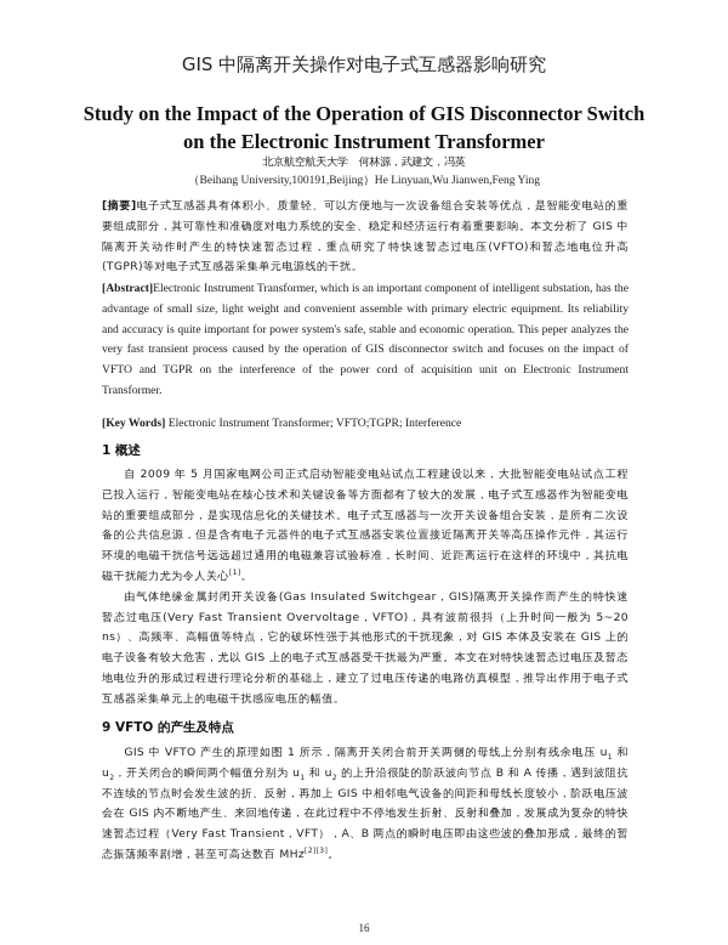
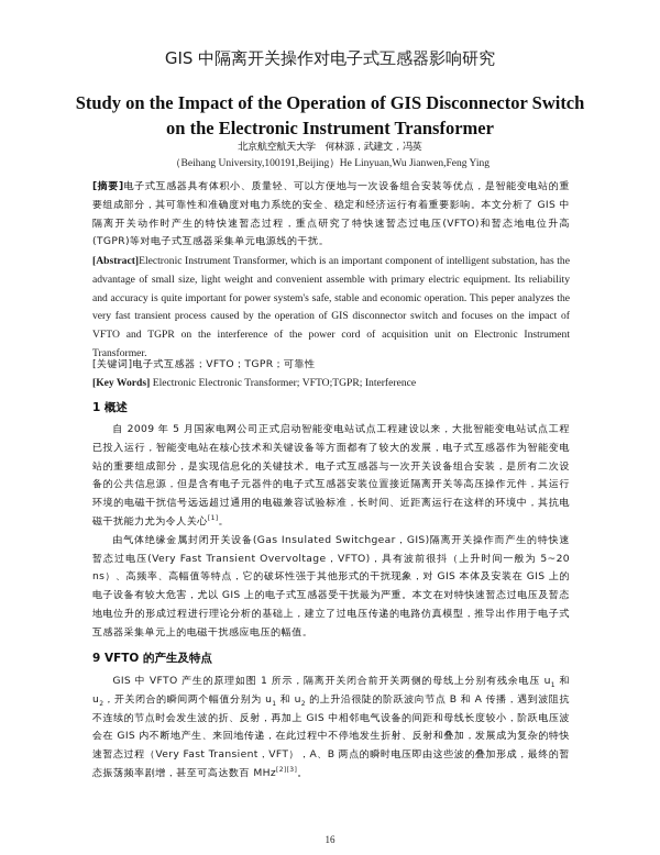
  GIS 中隔离开关操作对电子式互感器影响研究
  Study on the Impact of the Operation of GIS Disconnector Switch on the Electronic Instrument Transformer
  北京航空航天大学 何林源，武建文，冯英
  （Beihang University,100191,Beijing）He Linyuan,Wu Jianwen,Feng Ying
  [摘要]电子式互感器具有体积小、质量轻、可以方便地与一次设备组合安装等优点，是智能变电站的重要组成部分，其可靠性和准确度对电力系统的安全、稳定和经济运行有着重要影响。本文分析了 GIS 中隔离开关动作时产生的特快速暂态过程，重点研究了特快速暂态过电压(VFTO)和暂态地电位升高(TGPR)等对电子式互感器采集单元电源线的干扰。
  [Abstract]Electronic Instrument Transformer, which is an important component of intelligent substation, has the advantage of small size, light weight and convenient assemble with primary electric equipment. Its reliability and accuracy is quite important for power system's safe, stable and economic operation. This peper analyzes the very fast transient process caused by the operation of GIS disconnector switch and focuses on the impact of VFTO and TGPR on the interference of the power cord of acquisition unit on Electronic Instrument Transformer.
+ [关键词]电子式互感器；VFTO；TGPR；可靠性
- [Key Words] Electronic Instrument Transformer; VFTO;TGPR; Interference
+ [Key Words] Electronic Electronic Transformer; VFTO;TGPR; Interference
  1 概述
  自 2009 年 5 月国家电网公司正式启动智能变电站试点工程建设以来，大批智能变电站试点工程已投入运行，智能变电站在核心技术和关键设备等方面都有了较大的发展，电子式互感器作为智能变电站的重要组成部分，是实现信息化的关键技术。电子式互感器与一次开关设备组合安装，是所有二次设备的公共信息源，但是含有电子元器件的电子式互感器安装位置接近隔离开关等高压操作元件，其运行环境的电磁干扰信号远远超过通用的电磁兼容试验标准，长时间、近距离运行在这样的环境中，其抗电磁干扰能力尤为令人关心 。
  由气体绝缘金属封闭开关设备(Gas Insulated Switchgear，GIS)隔离开关操作而产生的特快速暂态过电压(Very Fast Transient Overvoltage，VFTO)，具有波前很抖（上升时间一般为 5~20 ns）、高频率、高幅值等特点，它的破坏性强于其他形式的干扰现象，对 GIS 本体及安装在 GIS 上的电子设备有较大危害，尤以 GIS 上的电子式互感器受干扰最为严重。本文在对特快速暂态过电压及暂态地电位升的形成过程进行理论分析的基础上，建立了过电压传递的电路仿真模型，推导出作用于电子式互感器采集单元上的电磁干扰感应电压的幅值。
  9 VFTO 的产生及特点
  GIS 中 VFTO 产生的原理如图 1 所示，隔离开关闭合前开关两侧的母线上分别有残余电压 u 和 u ，开关闭合的瞬间两个幅值分别为 u 和 u 的上升沿很陡的阶跃波向节点 B 和 A 传播，遇到波阻抗不连续的节点时会发生波的折、反射，再加上 GIS 中相邻电气设备的间距和母线长度较小，阶跃电压波会在 GIS 内不断地产生、来回地传递，在此过程中不停地发生折射、反射和叠加，发展成为复杂的特快速暂态过程（Very Fast Transient，VFT），A、B 两点的瞬时电压即由这些波的叠加形成，最终的暂态振荡频率剧增，甚至可高达数百 MHz 。
  16
